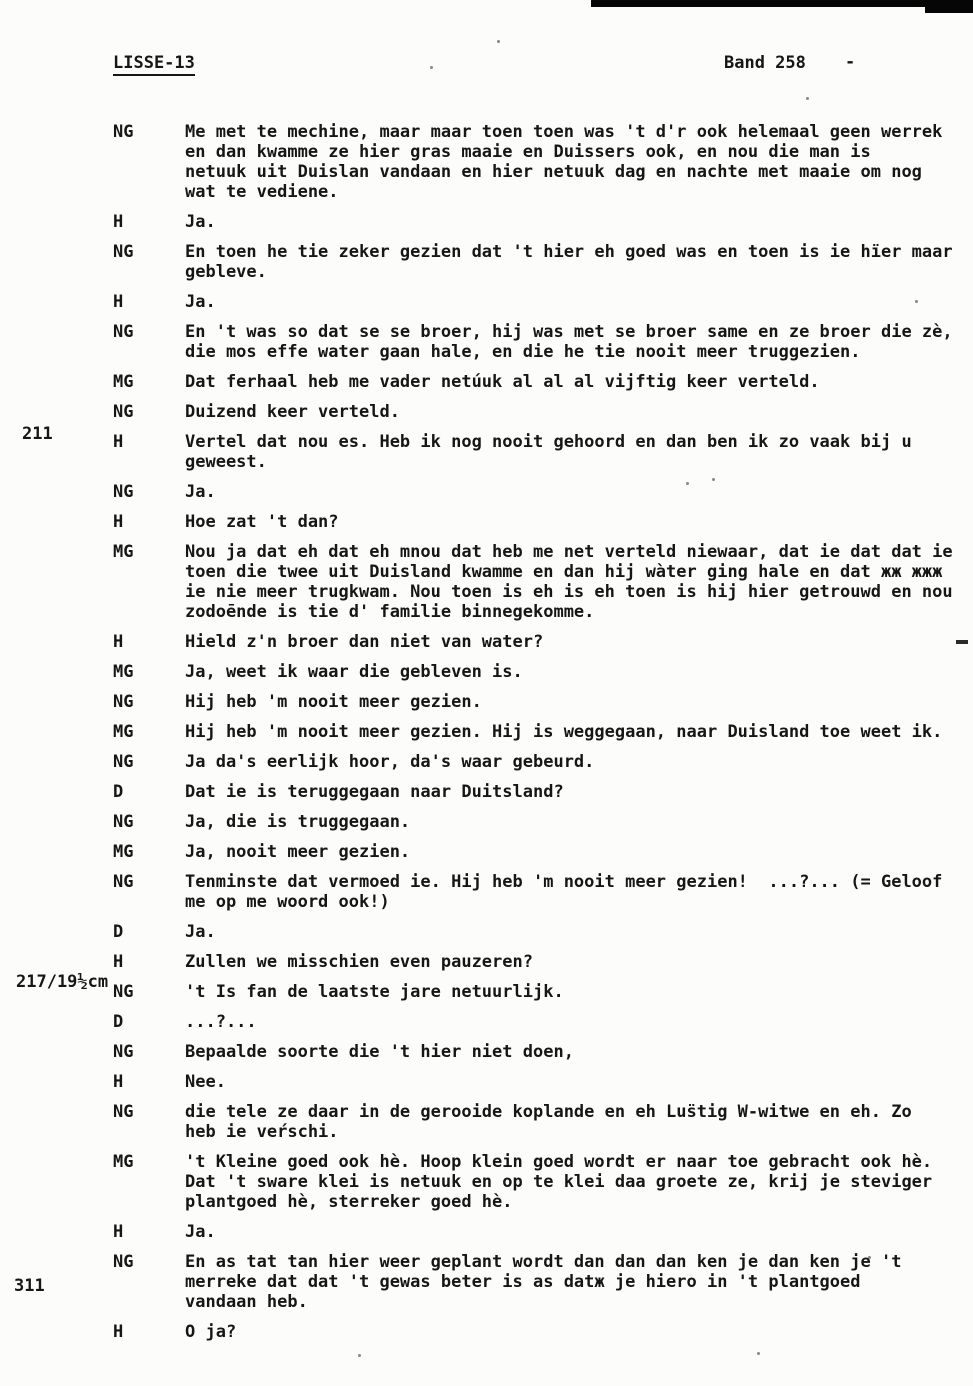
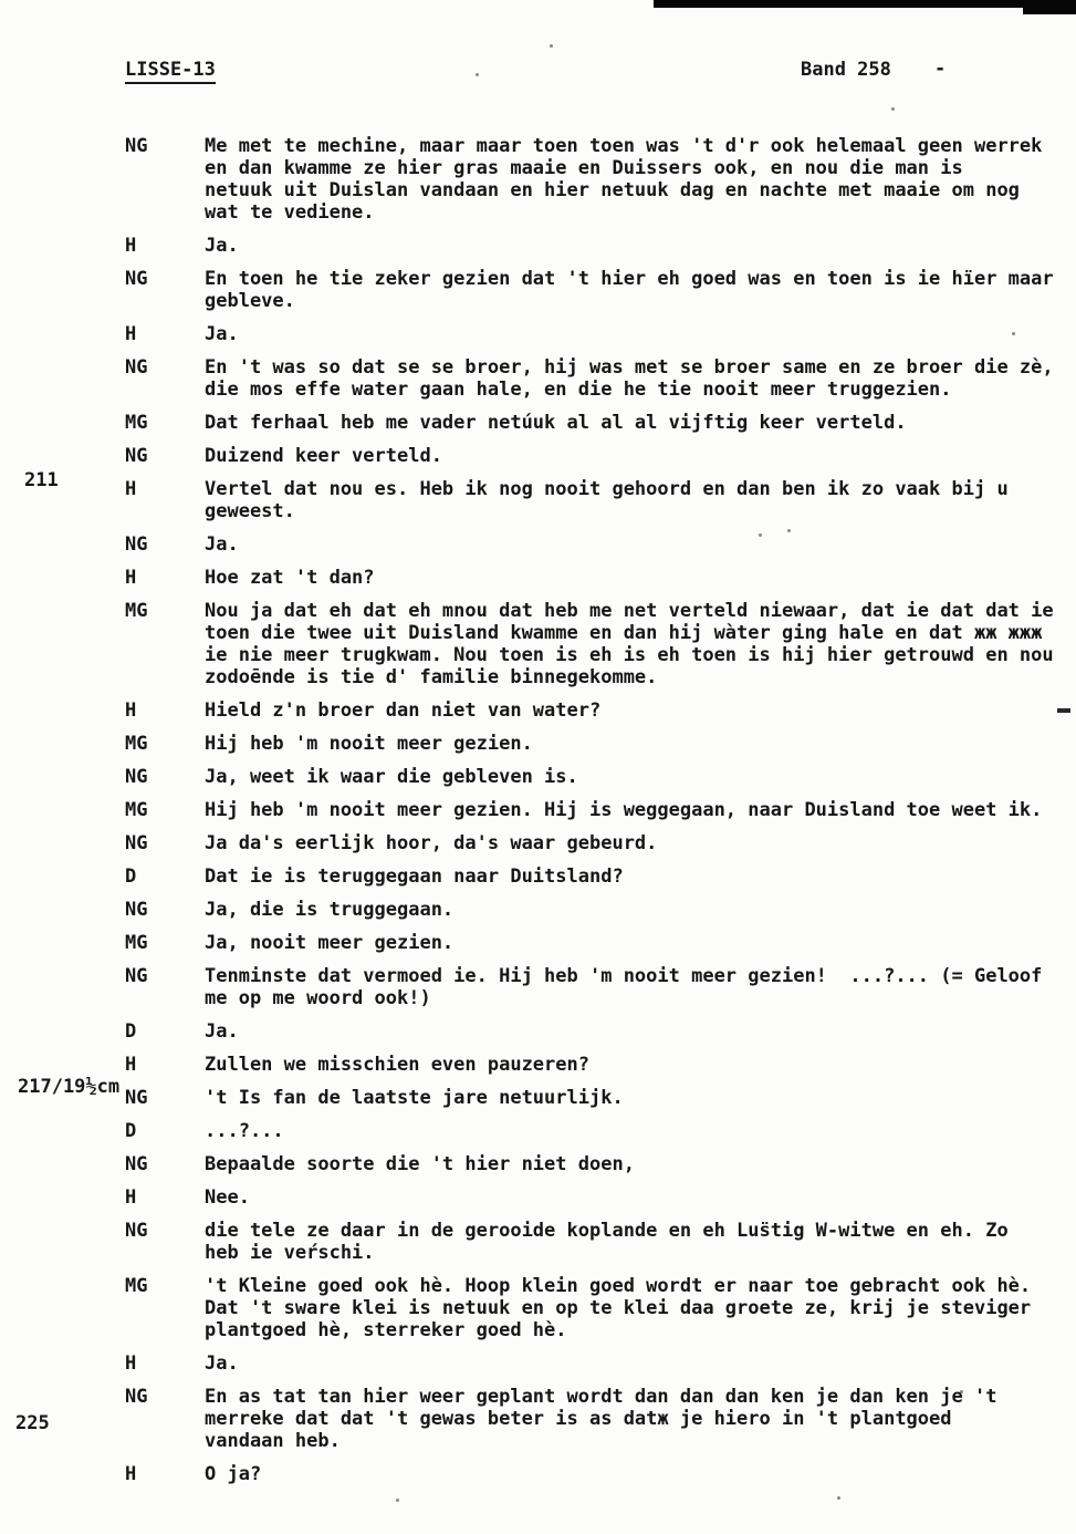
  LISSE-13
  Band 258
  -
  211
  217/19½cm
- 311
+ 225
  NG
  Me met te mechine, maar maar toen toen was 't d'r ook helemaal geen werrek
  en dan kwamme ze hier gras maaie en Duissers ook, en nou die man is
  netuuk uit Duislan vandaan en hier netuuk dag en nachte met maaie om nog
  wat te vediene.
  H
  Ja.
  NG
  En toen he tie zeker gezien dat 't hier eh goed was en toen is ie hïer maar
  gebleve.
  H
  Ja.
  NG
  En 't was so dat se se broer, hij was met se broer same en ze broer die zè,
  die mos effe water gaan hale, en die he tie nooit meer truggezien.
  MG
  Dat ferhaal heb me vader netúuk al al al vijftig keer verteld.
  NG
  Duizend keer verteld.
  H
  Vertel dat nou es. Heb ik nog nooit gehoord en dan ben ik zo vaak bij u
  geweest.
  NG
  Ja.
  H
  Hoe zat 't dan?
  MG
  Nou ja dat eh dat eh mnou dat heb me net verteld niewaar, dat ie dat dat ie
  toen die twee uit Duisland kwamme en dan hij wàter ging hale en dat жж жжж
  ie nie meer trugkwam. Nou toen is eh is eh toen is hij hier getrouwd en nou
  zodoēnde is tie d' familie binnegekomme.
  H
  Hield z'n broer dan niet van water?
  MG
- Ja, weet ik waar die gebleven is.
+ Hij heb 'm nooit meer gezien.
  NG
- Hij heb 'm nooit meer gezien.
+ Ja, weet ik waar die gebleven is.
  MG
  Hij heb 'm nooit meer gezien. Hij is weggegaan, naar Duisland toe weet ik.
  NG
  Ja da's eerlijk hoor, da's waar gebeurd.
  D
  Dat ie is teruggegaan naar Duitsland?
  NG
  Ja, die is truggegaan.
  MG
  Ja, nooit meer gezien.
  NG
  Tenminste dat vermoed ie. Hij heb 'm nooit meer gezien! ...?... (= Geloof
  me op me woord ook!)
  D
  Ja.
  H
  Zullen we misschien even pauzeren?
  NG
  't Is fan de laatste jare netuurlijk.
  D
  ...?...
  NG
  Bepaalde soorte die 't hier niet doen,
  H
  Nee.
  NG
  die tele ze daar in de gerooide koplande en eh Lus̈tig W-witwe en eh. Zo
  heb ie veŕschi.
  MG
  't Kleine goed ook hè. Hoop klein goed wordt er naar toe gebracht ook hè.
  Dat 't sware klei is netuuk en op te klei daa groete ze, krij je steviger
  plantgoed hè, sterreker goed hè.
  H
  Ja.
  NG
  En as tat tan hier weer geplant wordt dan dan dan ken je dan ken je 't
  merreke dat dat 't gewas beter is as datж je hiero in 't plantgoed
  vandaan heb.
  H
  O ja?
